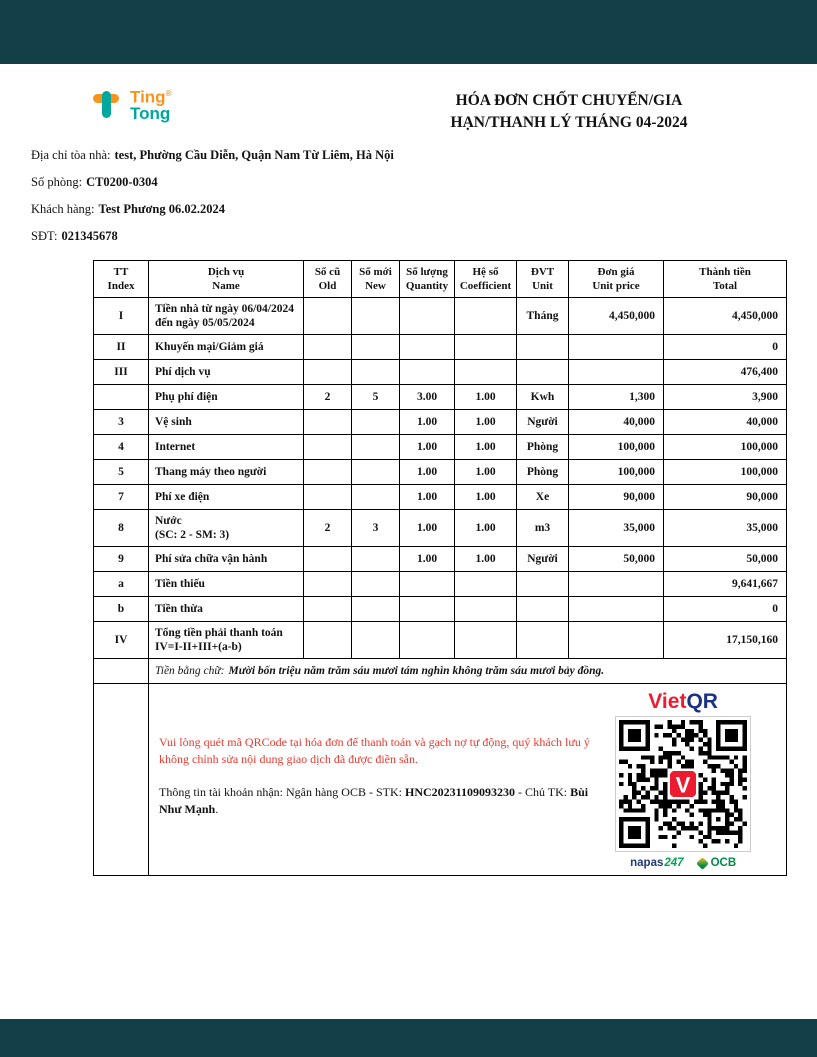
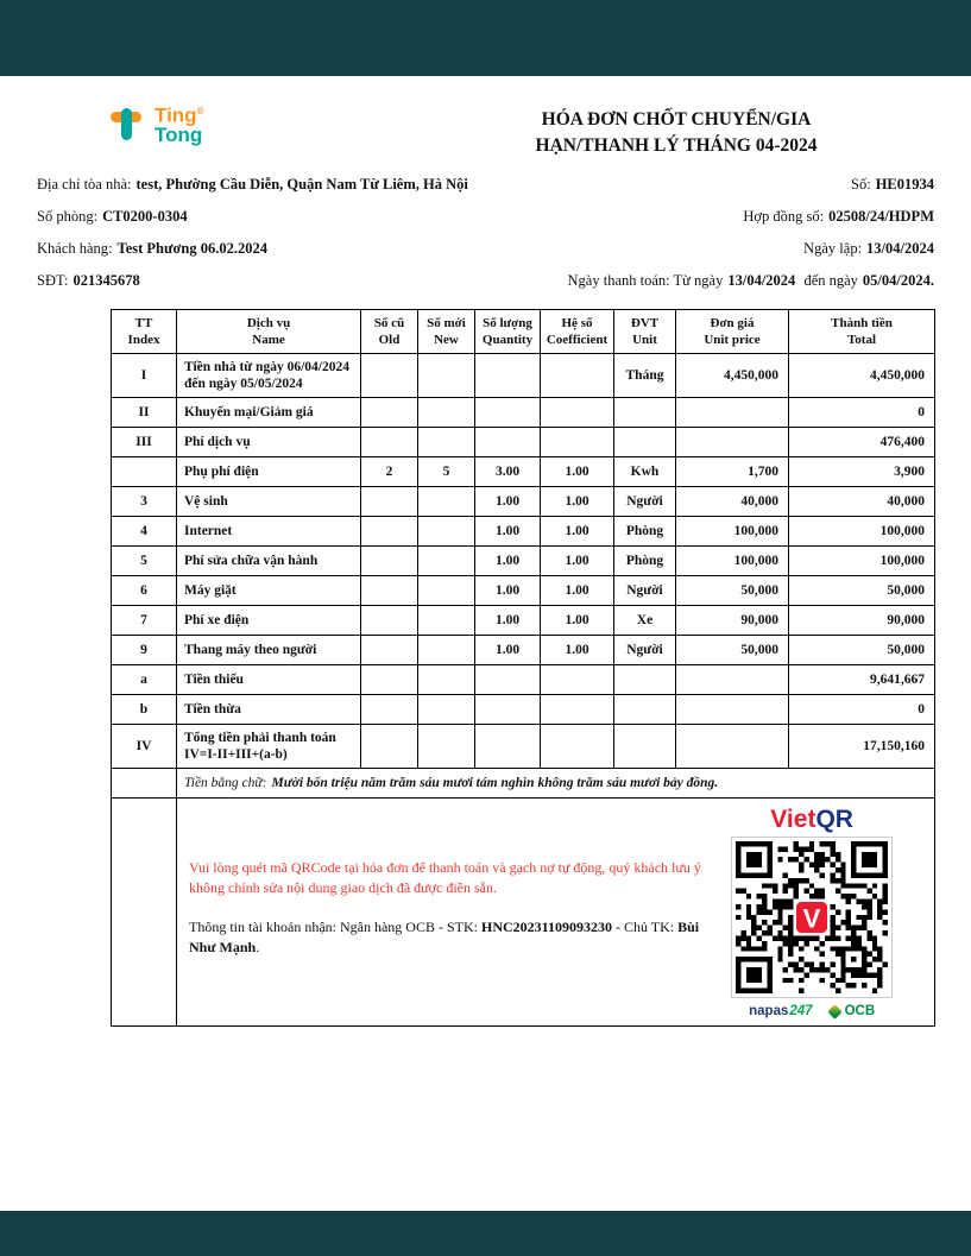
  Ting®
  Tong
  HÓA ĐƠN CHỐT CHUYỂN/GIA
  HẠN/THANH LÝ THÁNG 04-2024
  Địa chỉ tòa nhà: test, Phường Cầu Diễn, Quận Nam Từ Liêm, Hà Nội
  Số phòng: CT0200-0304
  Khách hàng: Test Phương 06.02.2024
  SĐT: 021345678
+ Số: HE01934
+ Hợp đồng số: 02508/24/HDPM
+ Ngày lập: 13/04/2024
+ Ngày thanh toán: Từ ngày 13/04/2024 đến ngày 05/04/2024.
  TTIndex	Dịch vụName	Số cũOld	Số mớiNew	Số lượngQuantity	Hệ sốCoefficient	ĐVTUnit	Đơn giáUnit price	Thành tiềnTotal
  I	Tiền nhà từ ngày 06/04/2024 đến ngày 05/05/2024					Tháng	4,450,000	4,450,000
  II	Khuyến mại/Giảm giá							0
  III	Phí dịch vụ							476,400
- 	Phụ phí điện	2	5	3.00	1.00	Kwh	1,300	3,900
+ 	Phụ phí điện	2	5	3.00	1.00	Kwh	1,700	3,900
  3	Vệ sinh			1.00	1.00	Người	40,000	40,000
  4	Internet			1.00	1.00	Phòng	100,000	100,000
- 5	Thang máy theo người			1.00	1.00	Phòng	100,000	100,000
+ 5	Phí sửa chữa vận hành			1.00	1.00	Phòng	100,000	100,000
+ 6	Máy giặt			1.00	1.00	Người	50,000	50,000
  7	Phí xe điện			1.00	1.00	Xe	90,000	90,000
- 8	Nước (SC: 2 - SM: 3)	2	3	1.00	1.00	m3	35,000	35,000
- 9	Phí sửa chữa vận hành			1.00	1.00	Người	50,000	50,000
+ 9	Thang máy theo người			1.00	1.00	Người	50,000	50,000
  a	Tiền thiếu							9,641,667
  b	Tiền thừa							0
  IV	Tổng tiền phải thanh toán IV=I-II+III+(a-b)							17,150,160
  	Tiền bằng chữ: Mười bốn triệu năm trăm sáu mươi tám nghìn không trăm sáu mươi bảy đồng.
  	Vui lòng quét mã QRCode tại hóa đơn để thanh toán và gạch nợ tự động, quý khách lưu ý không chỉnh sửa nội dung giao dịch đã được điền sẵn. Thông tin tài khoản nhận: Ngân hàng OCB - STK: HNC20231109093230 - Chủ TK: Bùi Như Mạnh. VietQR V napas247 OCB
